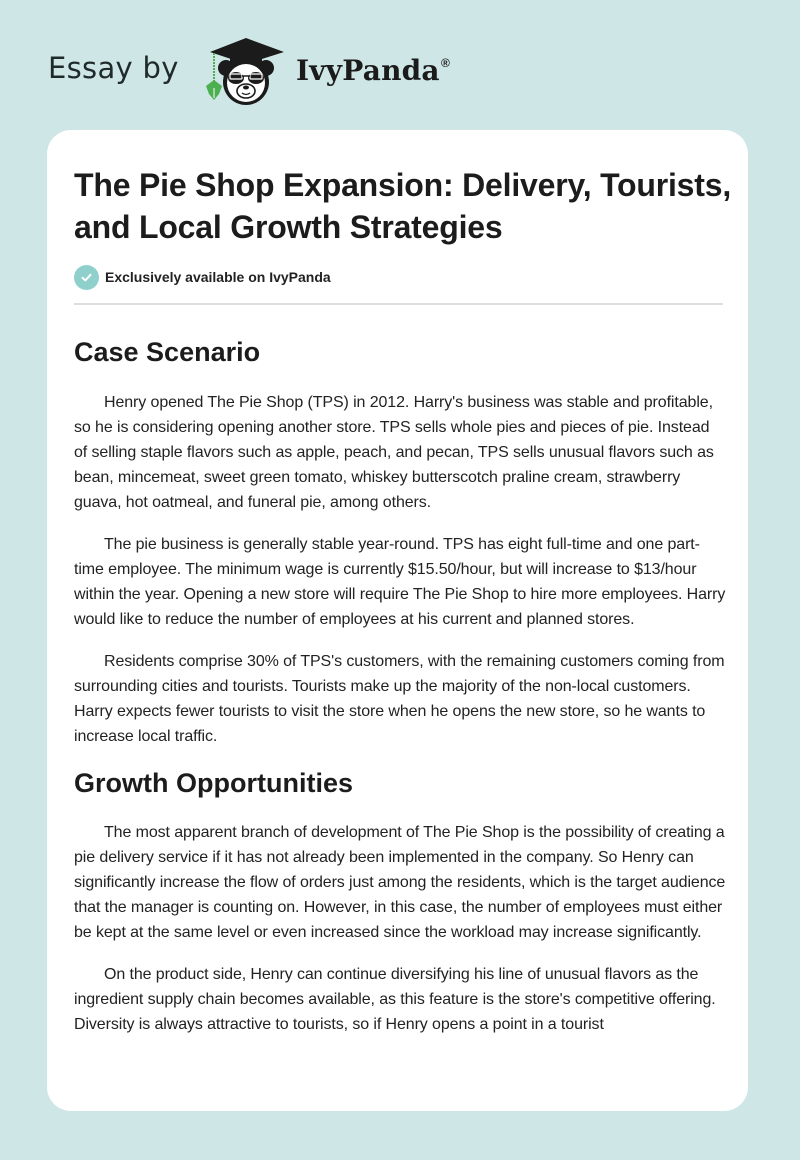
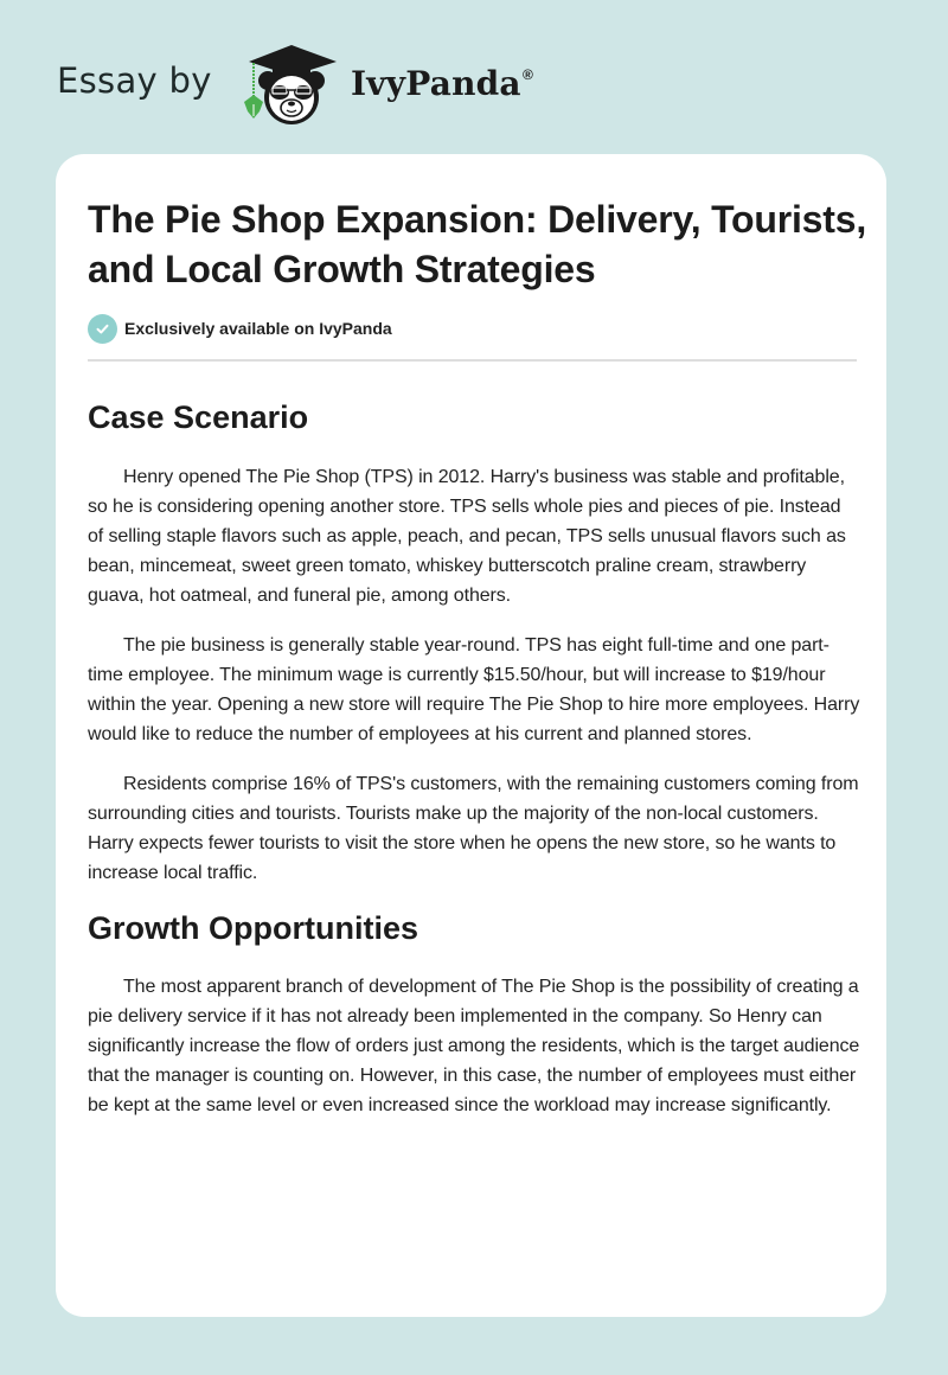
  Essay by
  IvyPanda
  ®
  The Pie Shop Expansion: Delivery, Tourists, and Local Growth Strategies
  Exclusively available on IvyPanda
  Case Scenario
  Henry opened The Pie Shop (TPS) in 2012. Harry's business was stable and profitable, so he is considering opening another store. TPS sells whole pies and pieces of pie. Instead of selling staple flavors such as apple, peach, and pecan, TPS sells unusual flavors such as bean, mincemeat, sweet green tomato, whiskey butterscotch praline cream, strawberry guava, hot oatmeal, and funeral pie, among others.
- The pie business is generally stable year-round. TPS has eight full-time and one part-time employee. The minimum wage is currently $15.50/hour, but will increase to $13/hour within the year. Opening a new store will require The Pie Shop to hire more employees. Harry would like to reduce the number of employees at his current and planned stores.
+ The pie business is generally stable year-round. TPS has eight full-time and one part-time employee. The minimum wage is currently $15.50/hour, but will increase to $19/hour within the year. Opening a new store will require The Pie Shop to hire more employees. Harry would like to reduce the number of employees at his current and planned stores.
- Residents comprise 30% of TPS's customers, with the remaining customers coming from surrounding cities and tourists. Tourists make up the majority of the non-local customers. Harry expects fewer tourists to visit the store when he opens the new store, so he wants to increase local traffic.
+ Residents comprise 16% of TPS's customers, with the remaining customers coming from surrounding cities and tourists. Tourists make up the majority of the non-local customers. Harry expects fewer tourists to visit the store when he opens the new store, so he wants to increase local traffic.
  Growth Opportunities
  The most apparent branch of development of The Pie Shop is the possibility of creating a pie delivery service if it has not already been implemented in the company. So Henry can significantly increase the flow of orders just among the residents, which is the target audience that the manager is counting on. However, in this case, the number of employees must either be kept at the same level or even increased since the workload may increase significantly.
- On the product side, Henry can continue diversifying his line of unusual flavors as the ingredient supply chain becomes available, as this feature is the store's competitive offering. Diversity is always attractive to tourists, so if Henry opens a point in a tourist
